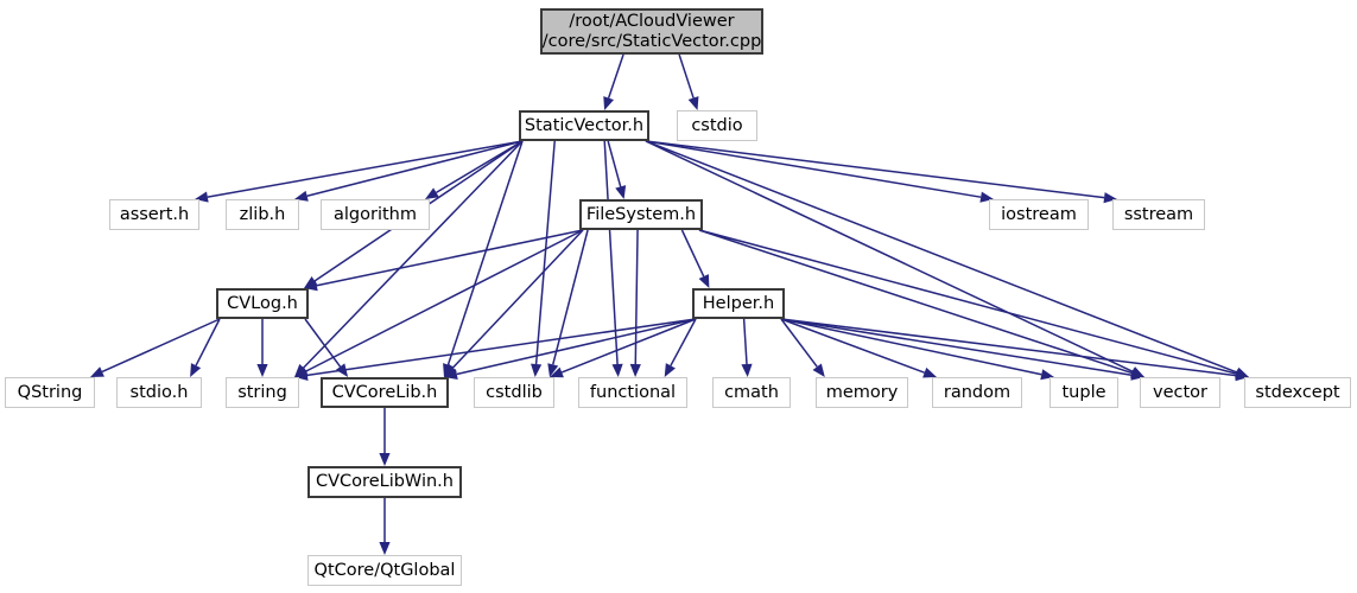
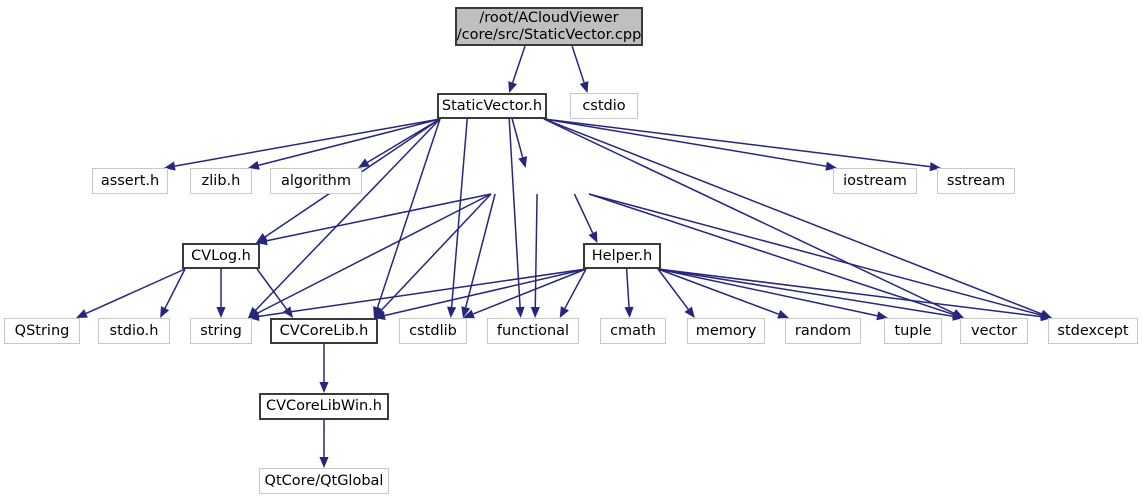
  /root/ACloudViewer
  /core/src/StaticVector.cpp
  StaticVector.h
  cstdio
  assert.h
  zlib.h
  algorithm
- FileSystem.h
  iostream
  sstream
  CVLog.h
  Helper.h
  QString
  stdio.h
  string
  CVCoreLib.h
  cstdlib
  functional
  cmath
  memory
  random
  tuple
  vector
  stdexcept
  CVCoreLibWin.h
  QtCore/QtGlobal
